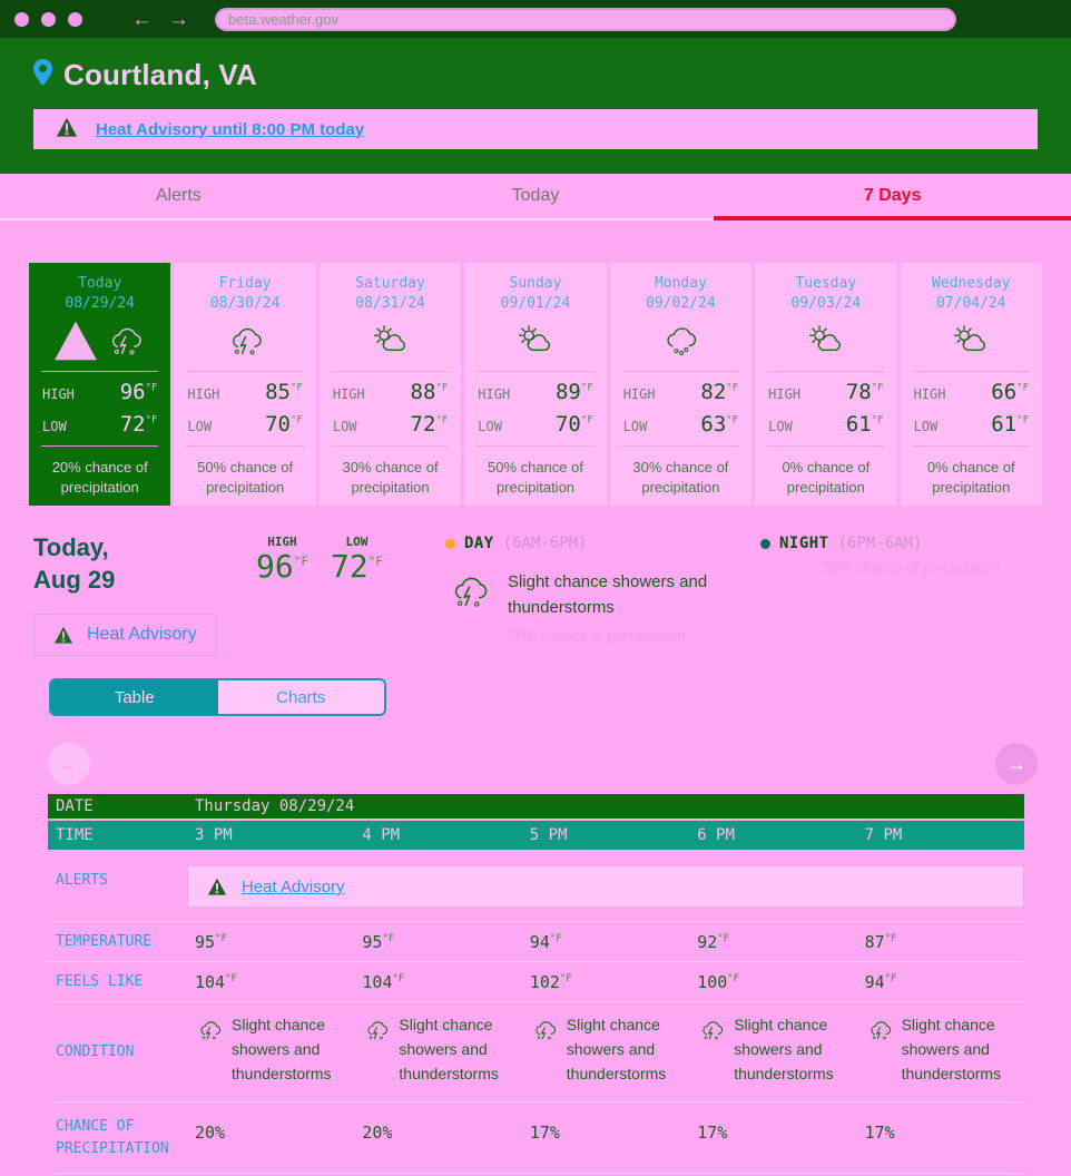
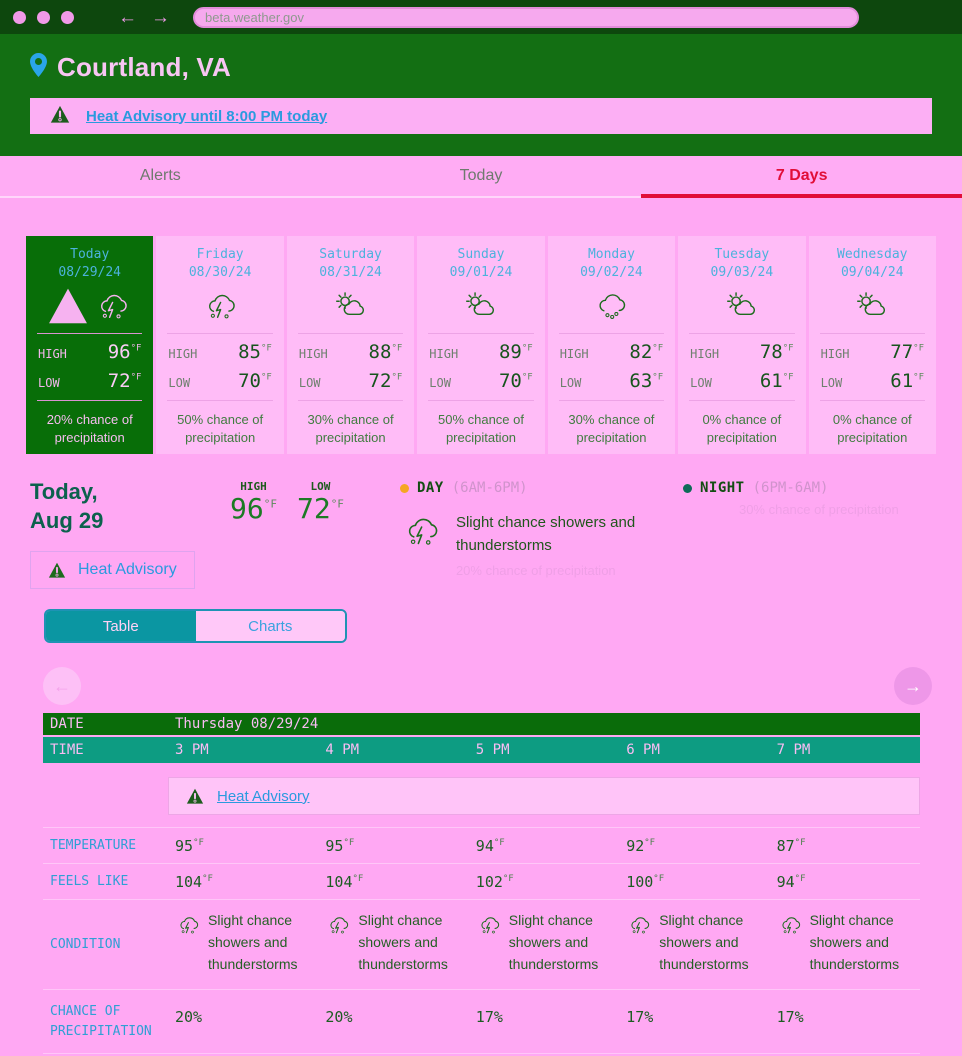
  ←
  →
  beta.weather.gov
  Courtland, VA
  Heat Advisory until 8:00 PM today
  Alerts
  Today
  7 Days
  Today
  08/29/24
  HIGH
  96°F
  LOW
  72°F
  20% chance of precipitation
  Friday
  08/30/24
  HIGH
  85°F
  LOW
  70°F
  50% chance of precipitation
  Saturday
  08/31/24
  HIGH
  88°F
  LOW
  72°F
  30% chance of precipitation
  Sunday
  09/01/24
  HIGH
  89°F
  LOW
  70°F
  50% chance of precipitation
  Monday
  09/02/24
  HIGH
  82°F
  LOW
  63°F
  30% chance of precipitation
  Tuesday
  09/03/24
  HIGH
  78°F
  LOW
  61°F
  0% chance of precipitation
  Wednesday
- 07/04/24
+ 09/04/24
  HIGH
- 66°F
+ 77°F
  LOW
  61°F
  0% chance of precipitation
  Today,
  Aug 29
  Heat Advisory
  HIGH
  96°F
  LOW
  72°F
  DAY
  (6AM-6PM)
  Slight chance showers and thunderstorms
  NIGHT
  (6PM-6AM)
  Table
  Charts
  ←
  →
  DATE
  Thursday 08/29/24
  TIME
  3 PM
  4 PM
  5 PM
  6 PM
  7 PM
- ALERTS
  Heat Advisory
  TEMPERATURE
  95°F
  95°F
  94°F
  92°F
  87°F
  FEELS LIKE
  104°F
  104°F
  102°F
  100°F
  94°F
  CONDITION
  Slight chance showers and thunderstorms
  Slight chance showers and thunderstorms
  Slight chance showers and thunderstorms
  Slight chance showers and thunderstorms
  Slight chance showers and thunderstorms
  CHANCE OF PRECIPITATION
  20%
  20%
  17%
  17%
  17%
